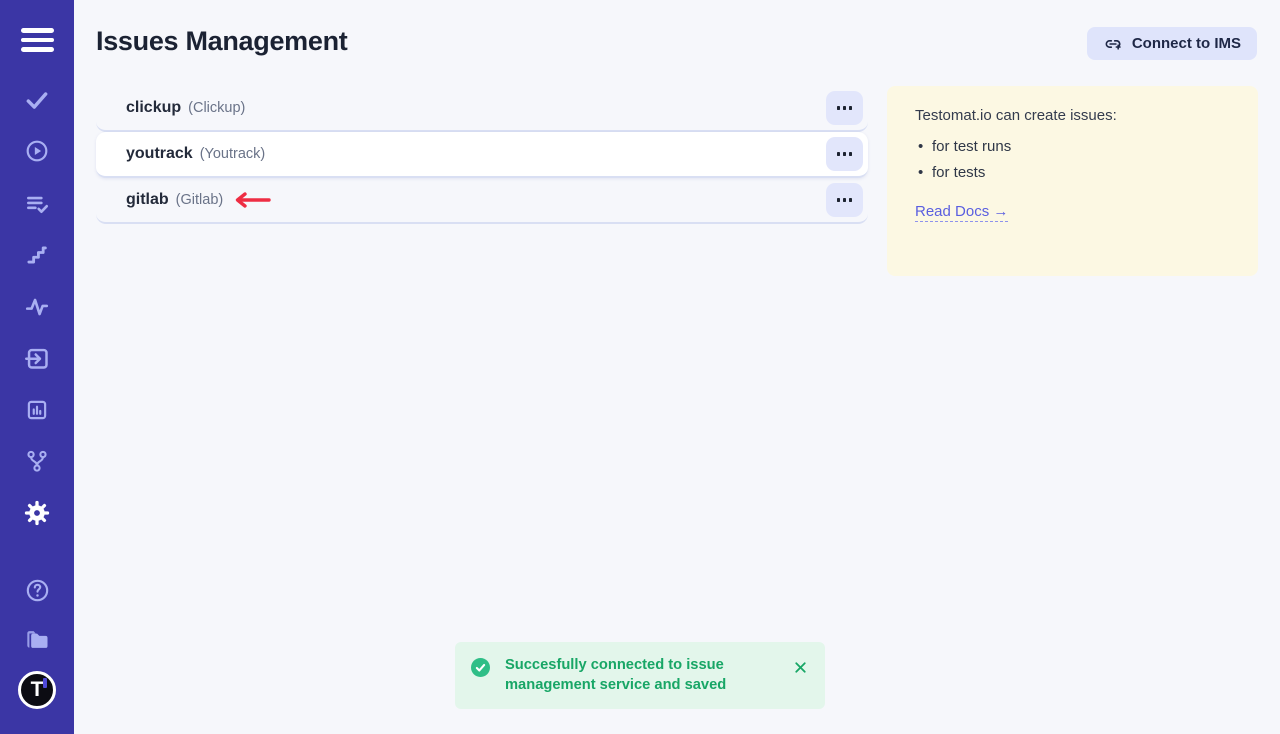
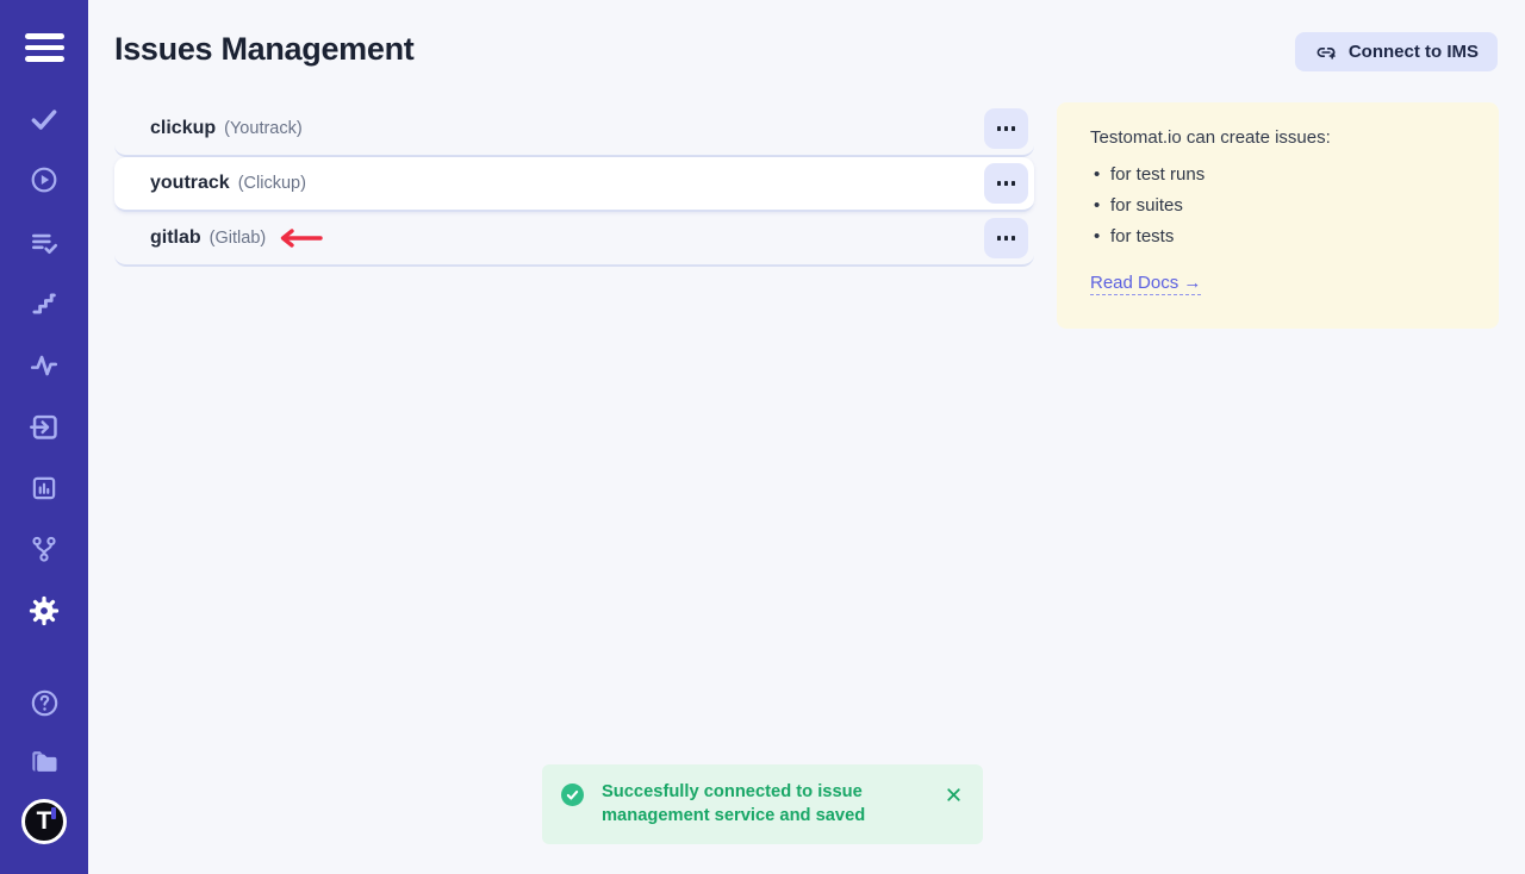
  T
  Issues Management
  Connect to IMS
  clickup
- (Clickup)
+ (Youtrack)
  youtrack
- (Youtrack)
+ (Clickup)
  gitlab
  (Gitlab)
  Testomat.io can create issues:
  for test runs
+ for suites
  for tests
  Read Docs →
  Succesfully connected to issue management service and saved
